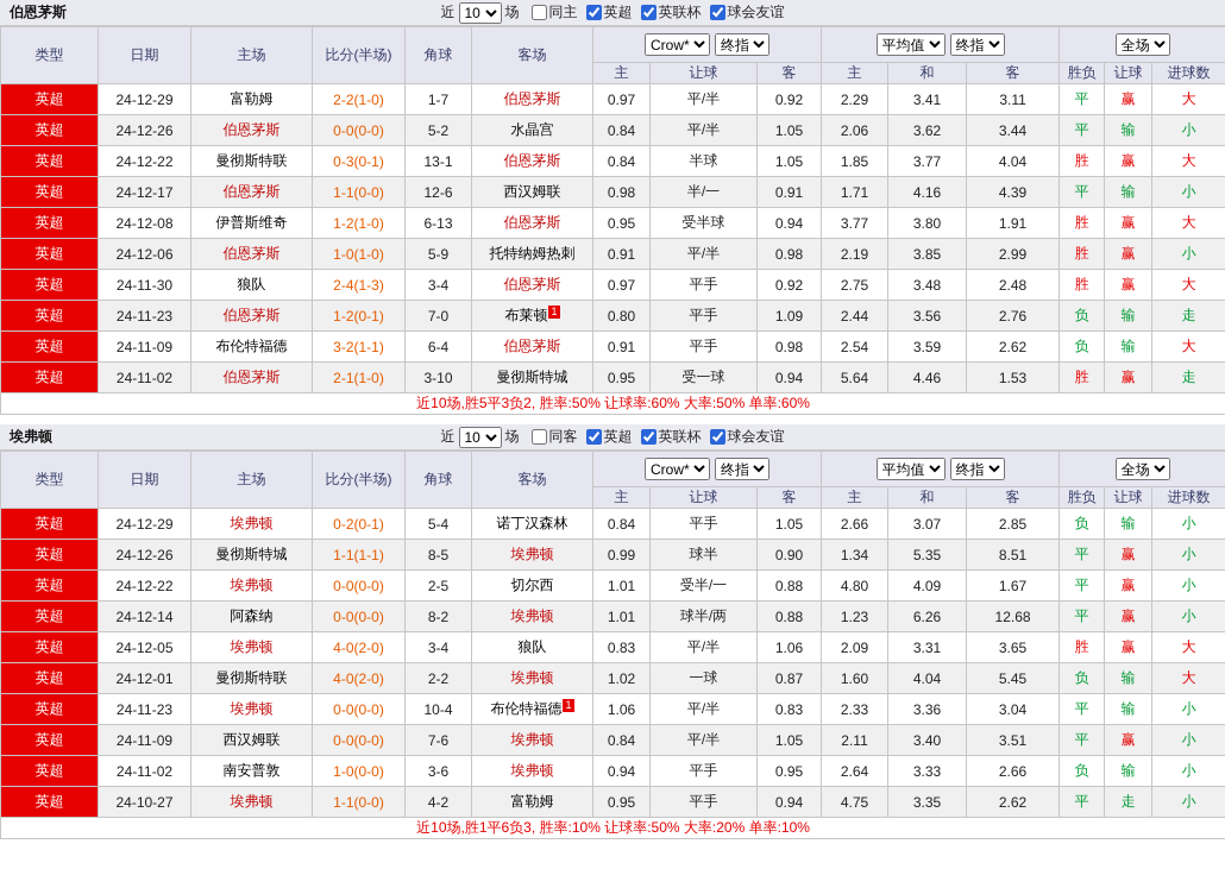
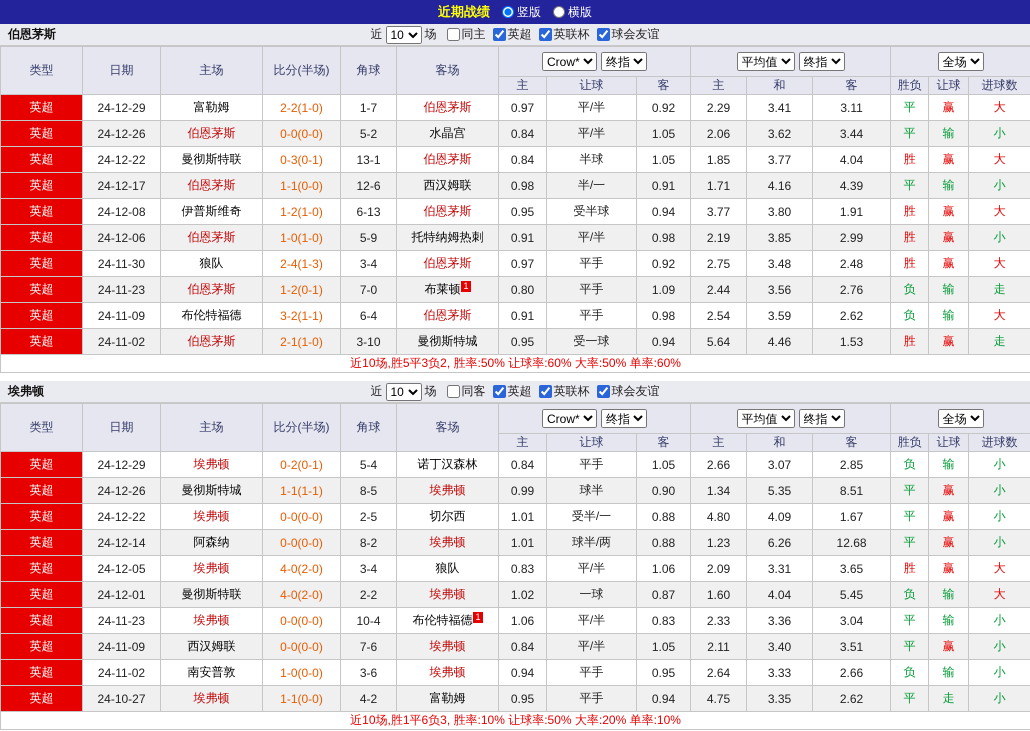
+ 近期战绩
+ 竖版
+ 横版
  伯恩茅斯
  近
  10
  场
  同主
  英超
  英联杯
  球会友谊
  类型	日期	主场	比分(半场)	角球	客场	Crow* 终指	平均值 终指	全场
  主	让球	客	主	和	客	胜负	让球	进球数
  英超	24-12-29	富勒姆	2-2(1-0)	1-7	伯恩茅斯	0.97	平/半	0.92	2.29	3.41	3.11	平	赢	大
  英超	24-12-26	伯恩茅斯	0-0(0-0)	5-2	水晶宫	0.84	平/半	1.05	2.06	3.62	3.44	平	输	小
  英超	24-12-22	曼彻斯特联	0-3(0-1)	13-1	伯恩茅斯	0.84	半球	1.05	1.85	3.77	4.04	胜	赢	大
  英超	24-12-17	伯恩茅斯	1-1(0-0)	12-6	西汉姆联	0.98	半/一	0.91	1.71	4.16	4.39	平	输	小
  英超	24-12-08	伊普斯维奇	1-2(1-0)	6-13	伯恩茅斯	0.95	受半球	0.94	3.77	3.80	1.91	胜	赢	大
  英超	24-12-06	伯恩茅斯	1-0(1-0)	5-9	托特纳姆热刺	0.91	平/半	0.98	2.19	3.85	2.99	胜	赢	小
  英超	24-11-30	狼队	2-4(1-3)	3-4	伯恩茅斯	0.97	平手	0.92	2.75	3.48	2.48	胜	赢	大
  英超	24-11-23	伯恩茅斯	1-2(0-1)	7-0	布莱顿 1	0.80	平手	1.09	2.44	3.56	2.76	负	输	走
  英超	24-11-09	布伦特福德	3-2(1-1)	6-4	伯恩茅斯	0.91	平手	0.98	2.54	3.59	2.62	负	输	大
  英超	24-11-02	伯恩茅斯	2-1(1-0)	3-10	曼彻斯特城	0.95	受一球	0.94	5.64	4.46	1.53	胜	赢	走
  近10场,胜5平3负2, 胜率:50% 让球率:60% 大率:50% 单率:60%
  埃弗顿
  近
  10
  场
  同客
  英超
  英联杯
  球会友谊
  类型	日期	主场	比分(半场)	角球	客场	Crow* 终指	平均值 终指	全场
  主	让球	客	主	和	客	胜负	让球	进球数
  英超	24-12-29	埃弗顿	0-2(0-1)	5-4	诺丁汉森林	0.84	平手	1.05	2.66	3.07	2.85	负	输	小
  英超	24-12-26	曼彻斯特城	1-1(1-1)	8-5	埃弗顿	0.99	球半	0.90	1.34	5.35	8.51	平	赢	小
  英超	24-12-22	埃弗顿	0-0(0-0)	2-5	切尔西	1.01	受半/一	0.88	4.80	4.09	1.67	平	赢	小
  英超	24-12-14	阿森纳	0-0(0-0)	8-2	埃弗顿	1.01	球半/两	0.88	1.23	6.26	12.68	平	赢	小
  英超	24-12-05	埃弗顿	4-0(2-0)	3-4	狼队	0.83	平/半	1.06	2.09	3.31	3.65	胜	赢	大
  英超	24-12-01	曼彻斯特联	4-0(2-0)	2-2	埃弗顿	1.02	一球	0.87	1.60	4.04	5.45	负	输	大
  英超	24-11-23	埃弗顿	0-0(0-0)	10-4	布伦特福德 1	1.06	平/半	0.83	2.33	3.36	3.04	平	输	小
  英超	24-11-09	西汉姆联	0-0(0-0)	7-6	埃弗顿	0.84	平/半	1.05	2.11	3.40	3.51	平	赢	小
  英超	24-11-02	南安普敦	1-0(0-0)	3-6	埃弗顿	0.94	平手	0.95	2.64	3.33	2.66	负	输	小
  英超	24-10-27	埃弗顿	1-1(0-0)	4-2	富勒姆	0.95	平手	0.94	4.75	3.35	2.62	平	走	小
  近10场,胜1平6负3, 胜率:10% 让球率:50% 大率:20% 单率:10%
